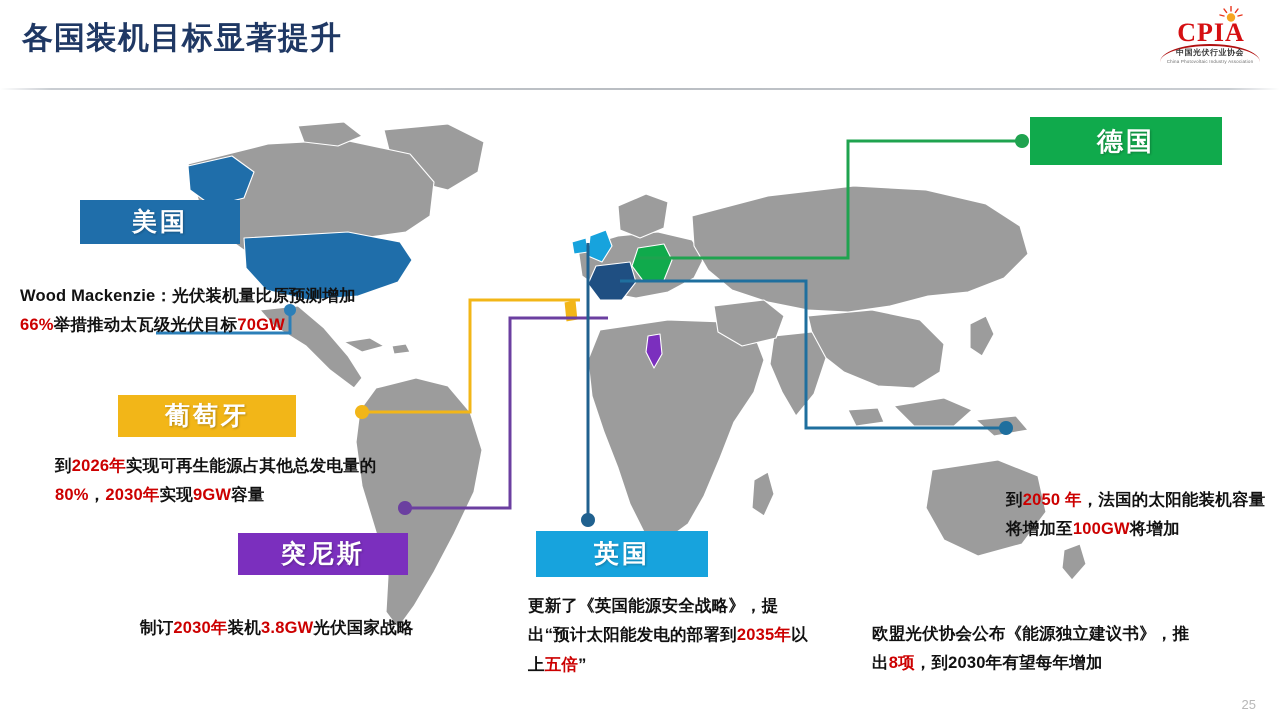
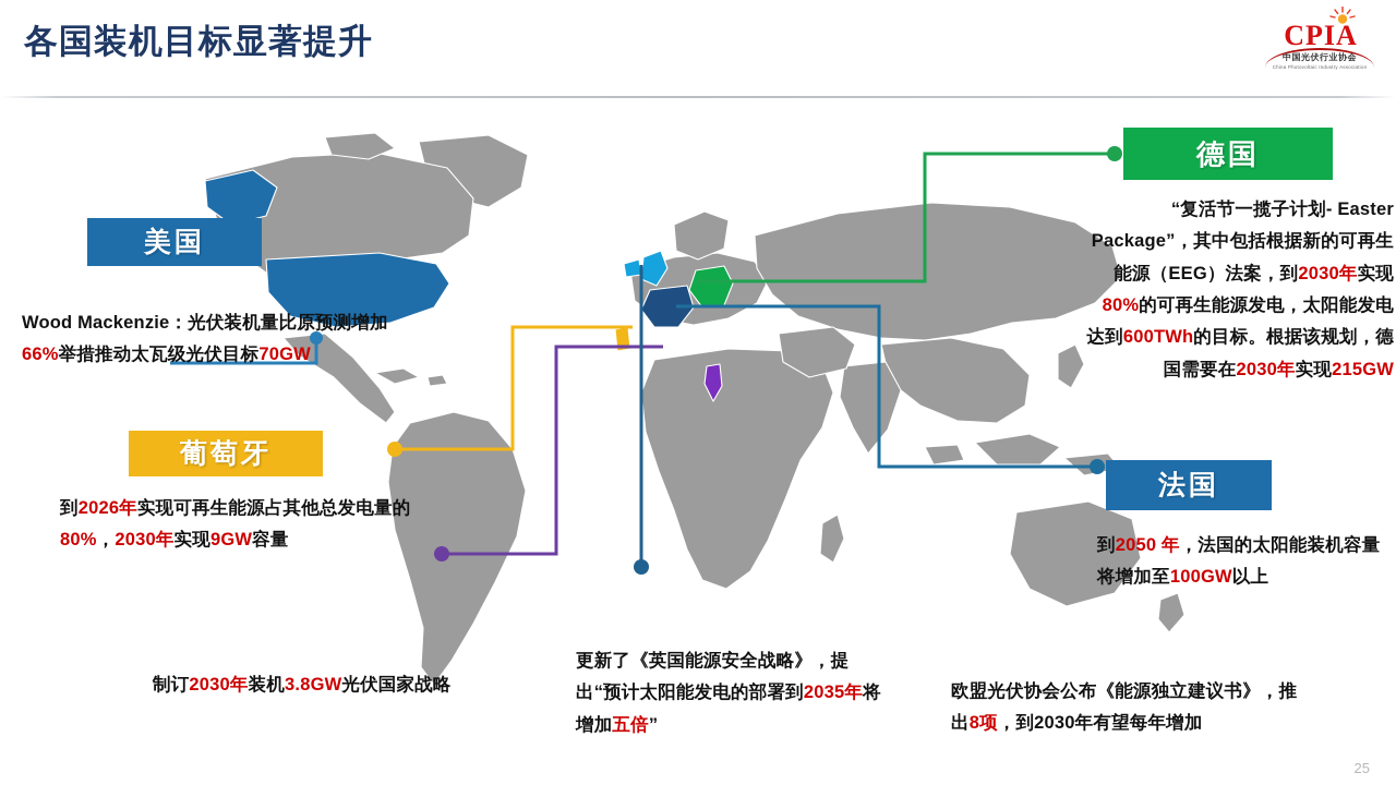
  各国装机目标显著提升
  CPIA
  中国光伏行业协会
  美国
  葡萄牙
- 突尼斯
- 英国
  德国
+ 法国
  Wood Mackenzie：光伏装机量比原预测增加66%举措推动太瓦级光伏目标70GW
  到2026年实现可再生能源占其他总发电量的80%，2030年实现9GW容量
  制订2030年装机3.8GW光伏国家战略
- 更新了《英国能源安全战略》，提出“预计太阳能发电的部署到2035年以上五倍”
+ 更新了《英国能源安全战略》，提出“预计太阳能发电的部署到2035年将增加五倍”
  欧盟光伏协会公布《能源独立建议书》，推出8项，到2030年有望每年增加
+ “复活节一揽子计划- Easter Package”，其中包括根据新的可再生能源（EEG）法案，到2030年实现80%的可再生能源发电，太阳能发电达到600TWh的目标。根据该规划，德国需要在2030年实现215GW
- 到2050 年，法国的太阳能装机容量将增加至100GW将增加
+ 到2050 年，法国的太阳能装机容量将增加至100GW以上
  25
